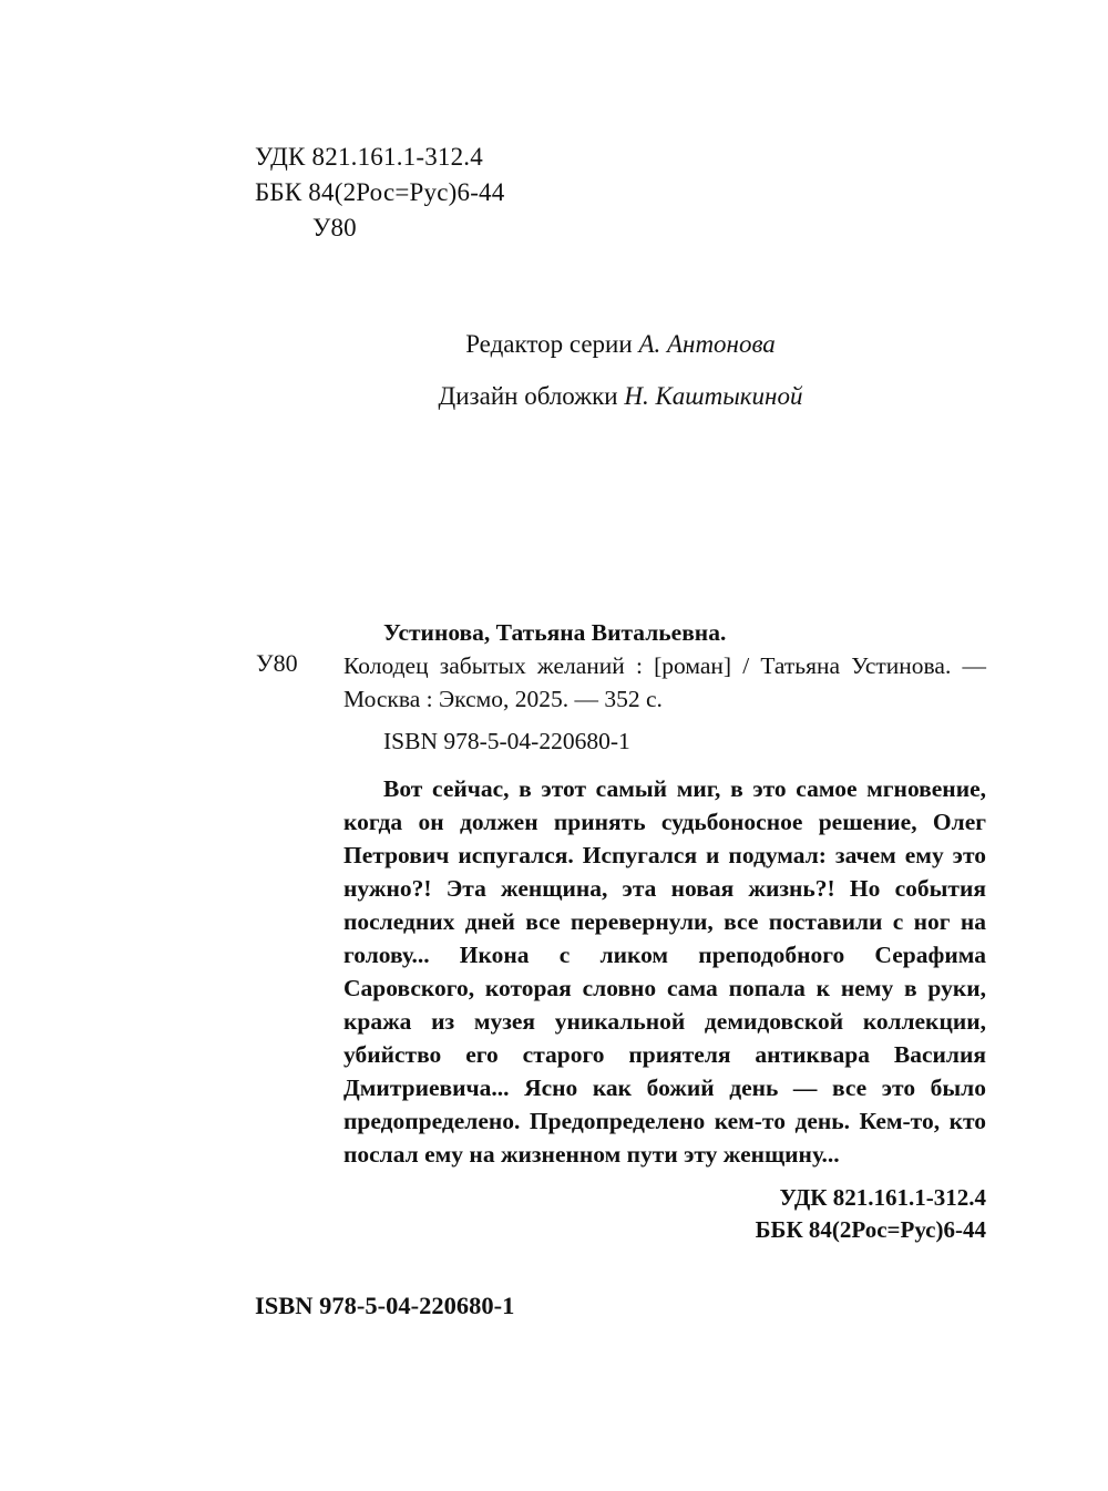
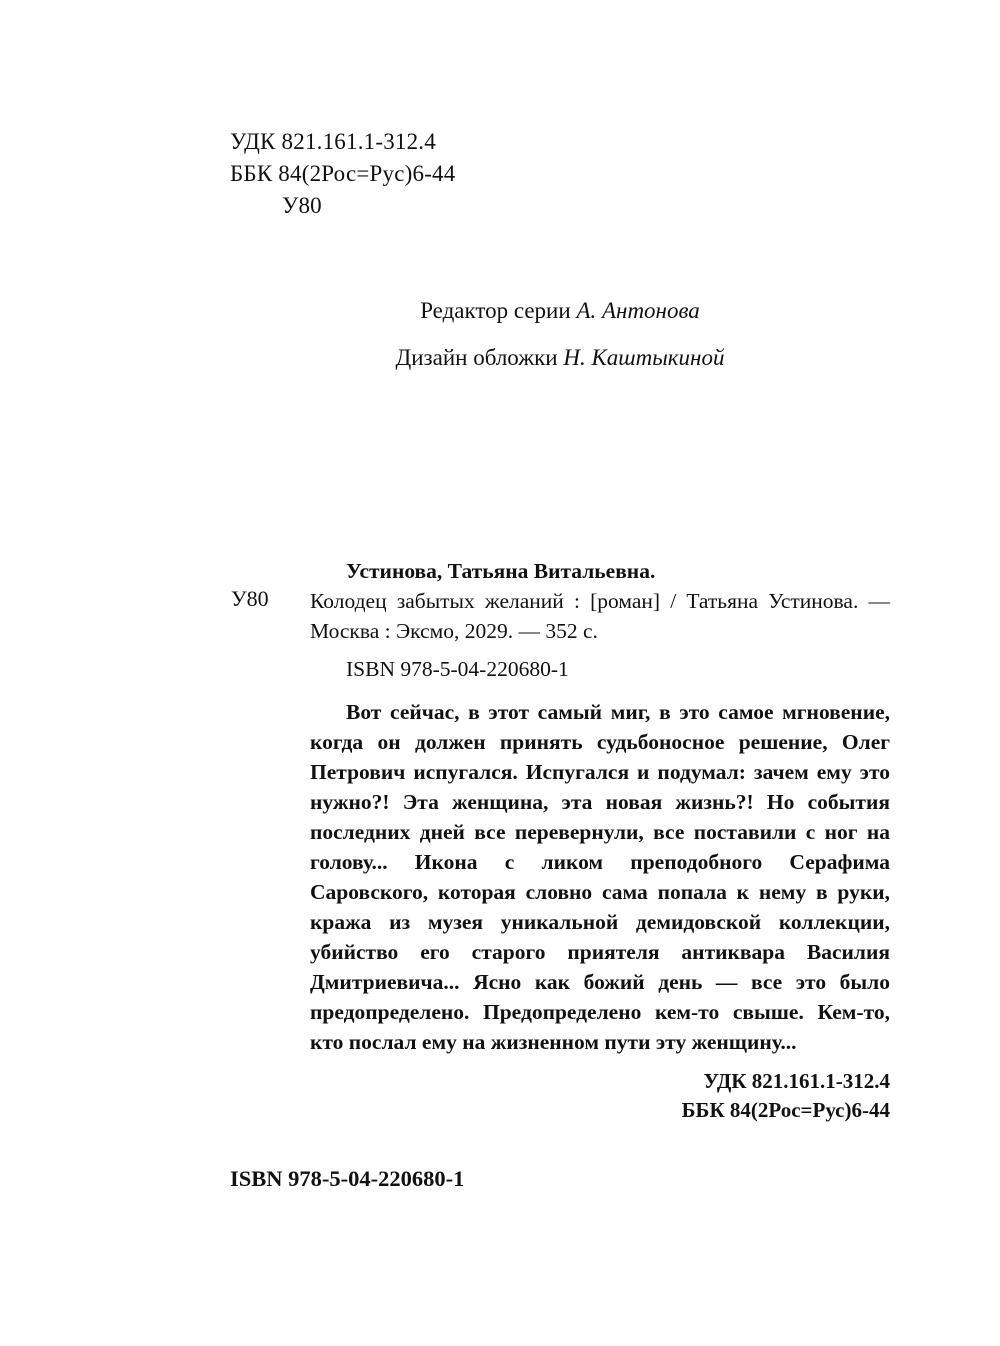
  УДК 821.161.1-312.4
  ББК 84(2Рос=Рус)6-44
  У80
  Редактор серии А. Антонова
  Дизайн обложки Н. Каштыкиной
  У80
  Устинова, Татьяна Витальевна.
- Колодец забытых желаний : [роман] / Татьяна Устинова. — Москва : Эксмо, 2025. — 352 с.
+ Колодец забытых желаний : [роман] / Татьяна Устинова. — Москва : Эксмо, 2029. — 352 с.
  ISBN 978-5-04-220680-1
- Вот сейчас, в этот самый миг, в это самое мгновение, когда он должен принять судьбоносное решение, Олег Петрович испугался. Испугался и подумал: зачем ему это нужно?! Эта женщина, эта новая жизнь?! Но события последних дней все перевернули, все поставили с ног на голову... Икона с ликом преподобного Серафима Саровского, которая словно сама попала к нему в руки, кража из музея уникальной демидовской коллекции, убийство его старого приятеля антиквара Василия Дмитриевича... Ясно как божий день — все это было предопределено. Предопределено кем-то день. Кем-то, кто послал ему на жизненном пути эту женщину...
+ Вот сейчас, в этот самый миг, в это самое мгновение, когда он должен принять судьбоносное решение, Олег Петрович испугался. Испугался и подумал: зачем ему это нужно?! Эта женщина, эта новая жизнь?! Но события последних дней все перевернули, все поставили с ног на голову... Икона с ликом преподобного Серафима Саровского, которая словно сама попала к нему в руки, кража из музея уникальной демидовской коллекции, убийство его старого приятеля антиквара Василия Дмитриевича... Ясно как божий день — все это было предопределено. Предопределено кем-то свыше. Кем-то, кто послал ему на жизненном пути эту женщину...
  УДК 821.161.1-312.4
  ББК 84(2Рос=Рус)6-44
  ISBN 978-5-04-220680-1
